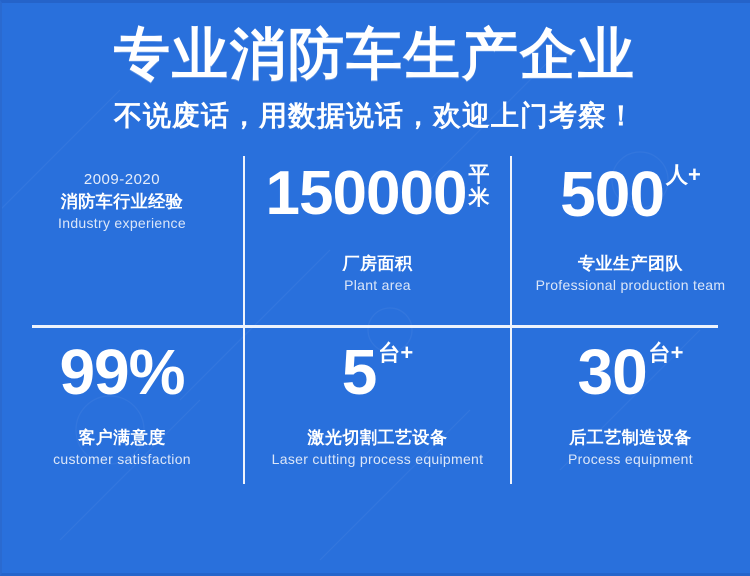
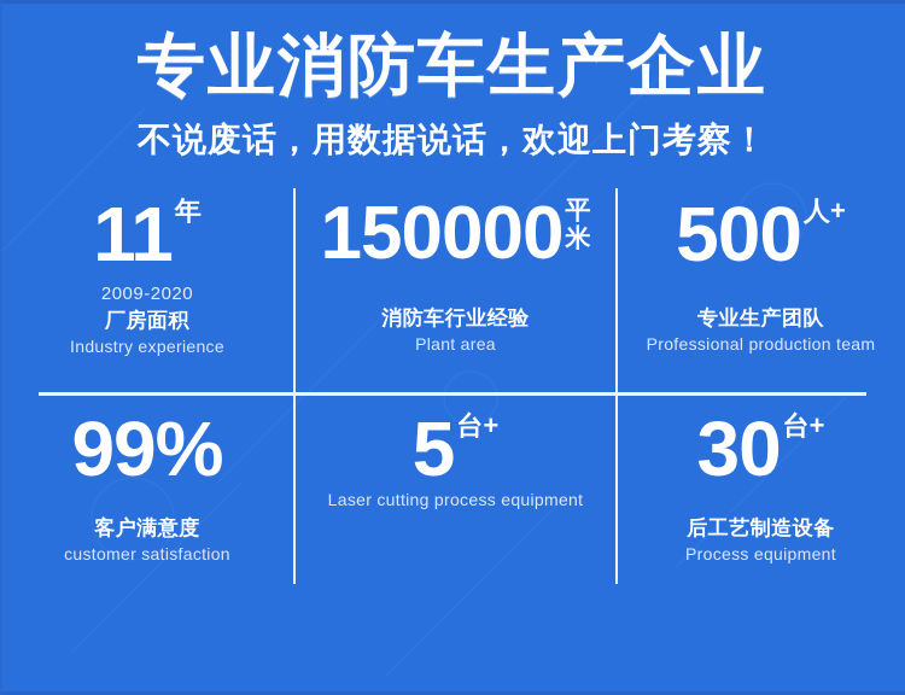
  专业消防车生产企业
  不说废话，用数据说话，欢迎上门考察！
+ 11
+ 年
  2009-2020
- 消防车行业经验
+ 厂房面积
  Industry experience
  150000
  平
  米
- 厂房面积
+ 消防车行业经验
  Plant area
  500
  人+
  专业生产团队
  Professional production team
  99%
  客户满意度
  customer satisfaction
  5
  台+
- 激光切割工艺设备
  Laser cutting process equipment
  30
  台+
  后工艺制造设备
  Process equipment
